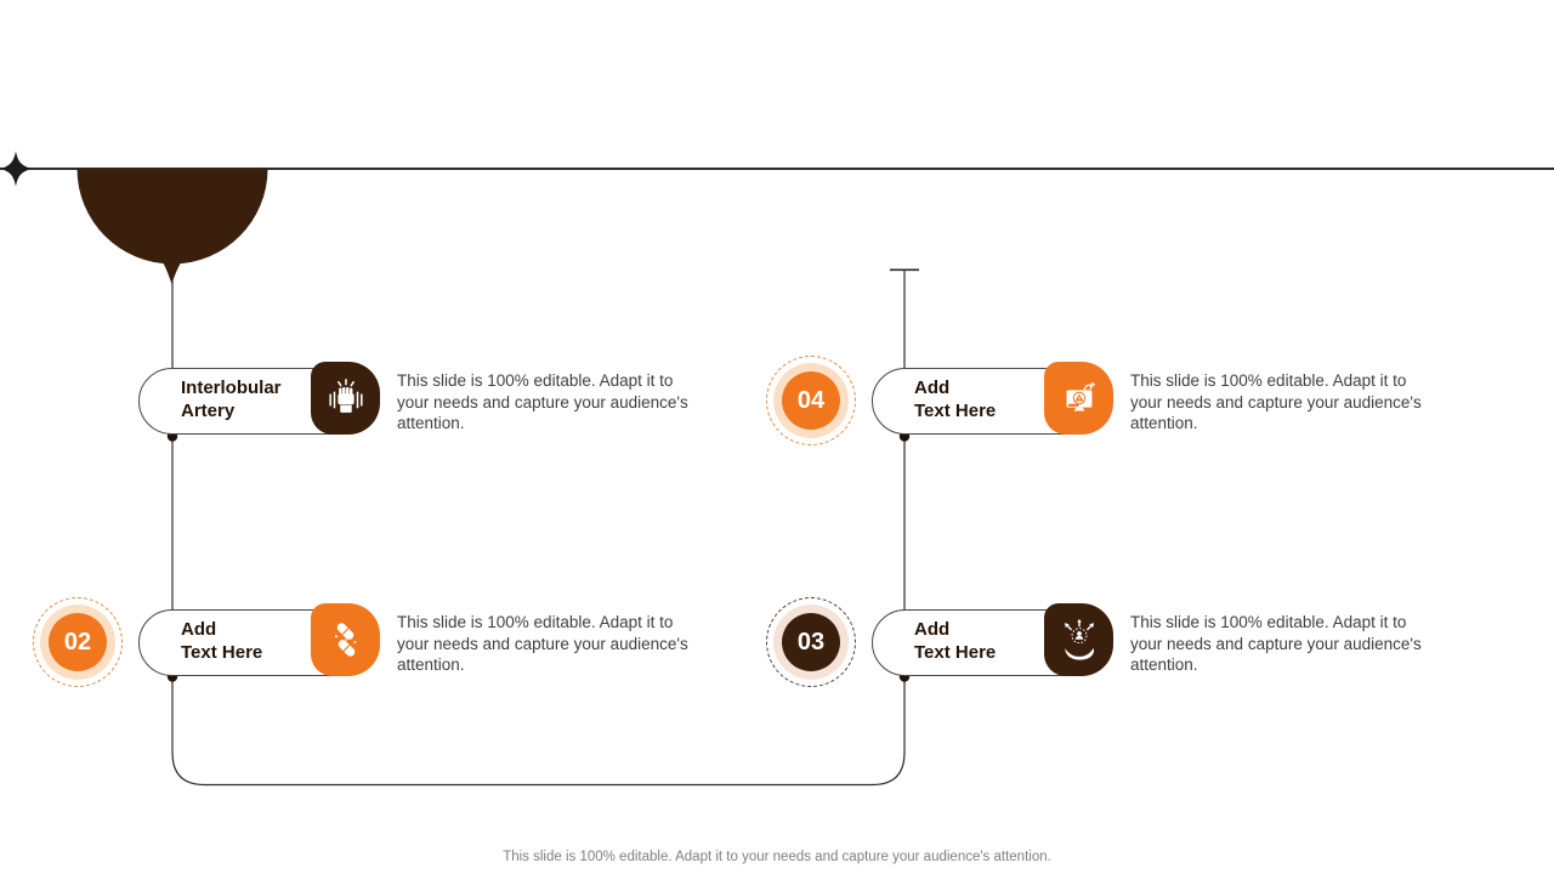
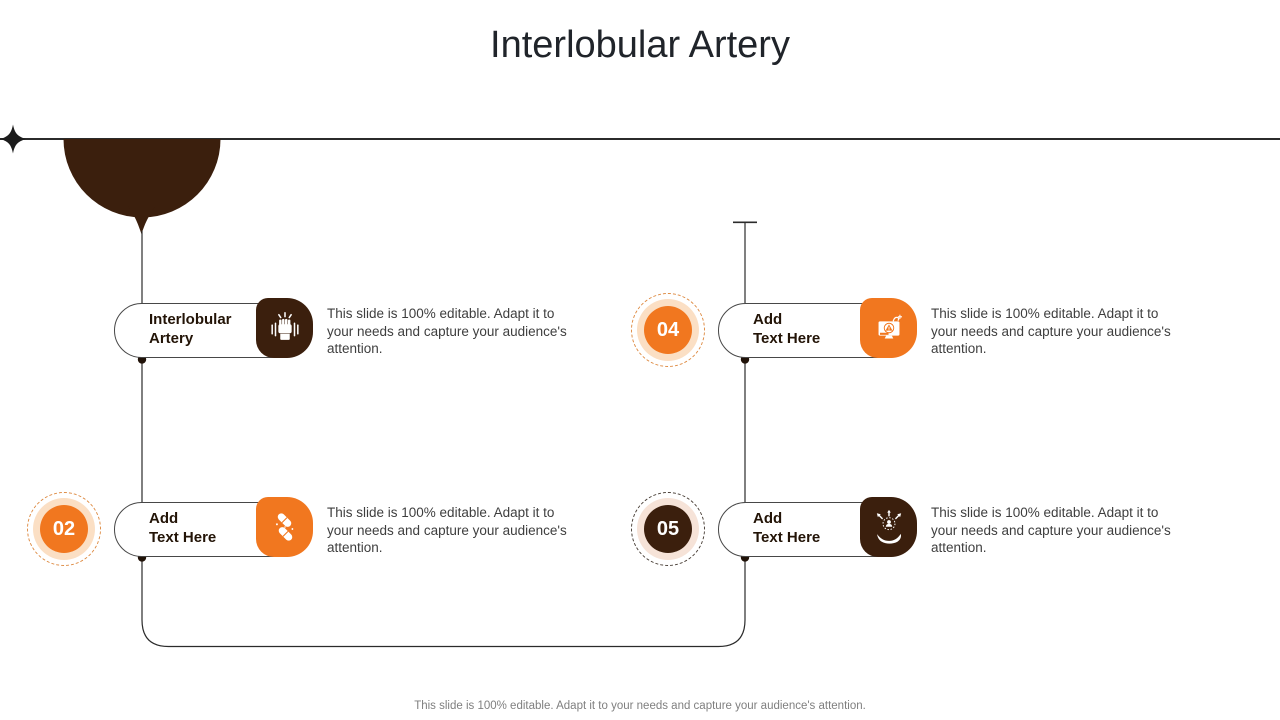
+ Interlobular Artery
  Interlobular
  Artery
  This slide is 100% editable. Adapt it to your needs and capture your audience's attention.
  04
  Add
  Text Here
  This slide is 100% editable. Adapt it to your needs and capture your audience's attention.
  02
  Add
  Text Here
  This slide is 100% editable. Adapt it to your needs and capture your audience's attention.
- 03
+ 05
  Add
  Text Here
  This slide is 100% editable. Adapt it to your needs and capture your audience's attention.
  This slide is 100% editable. Adapt it to your needs and capture your audience's attention.
